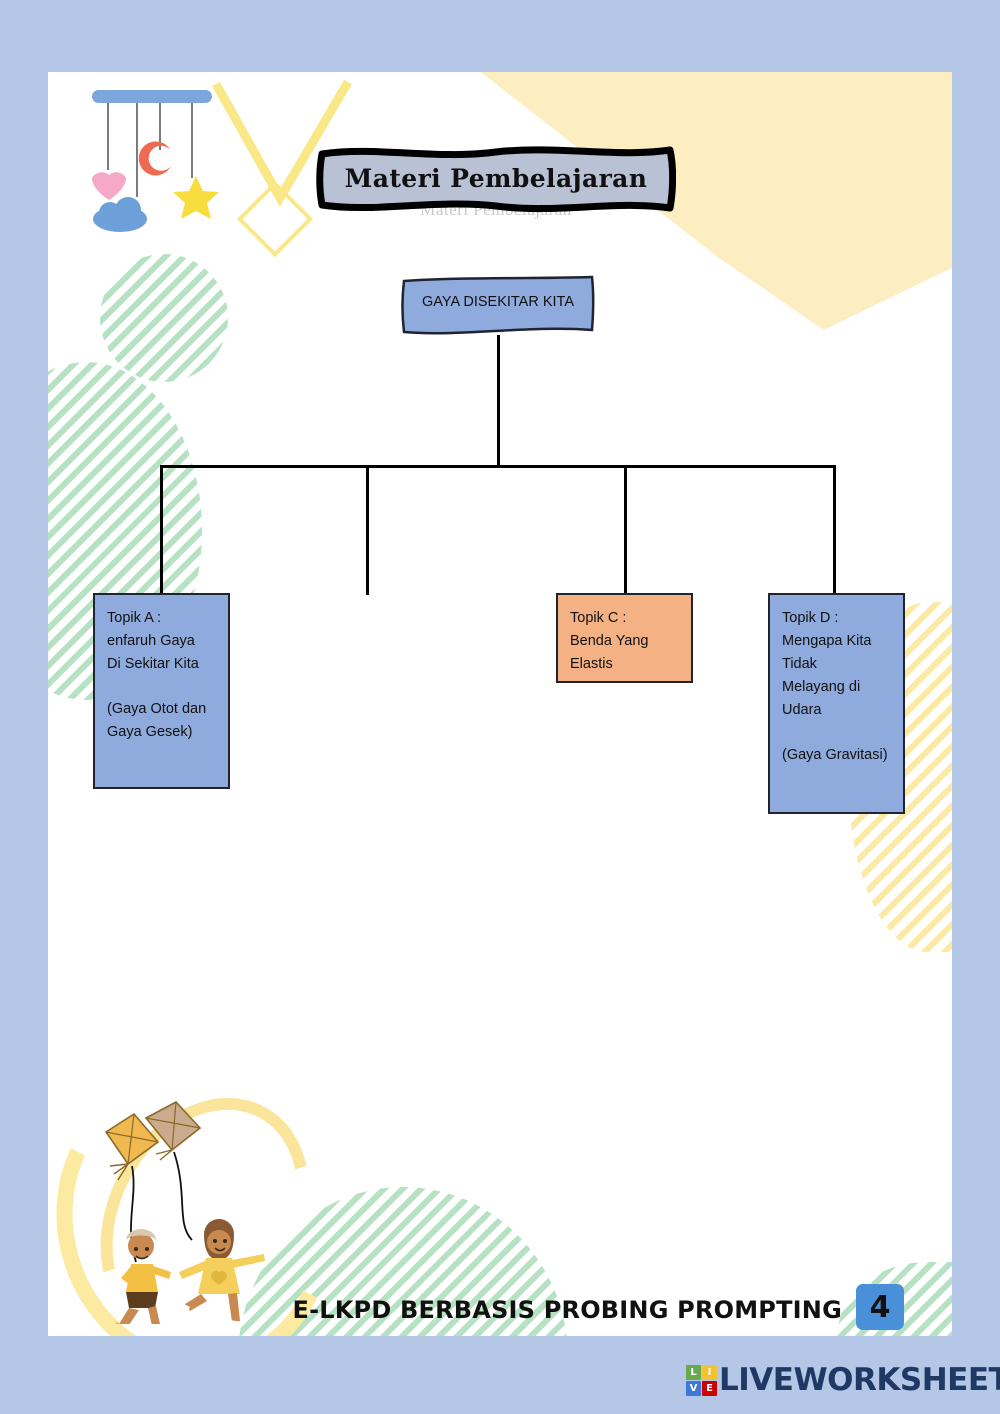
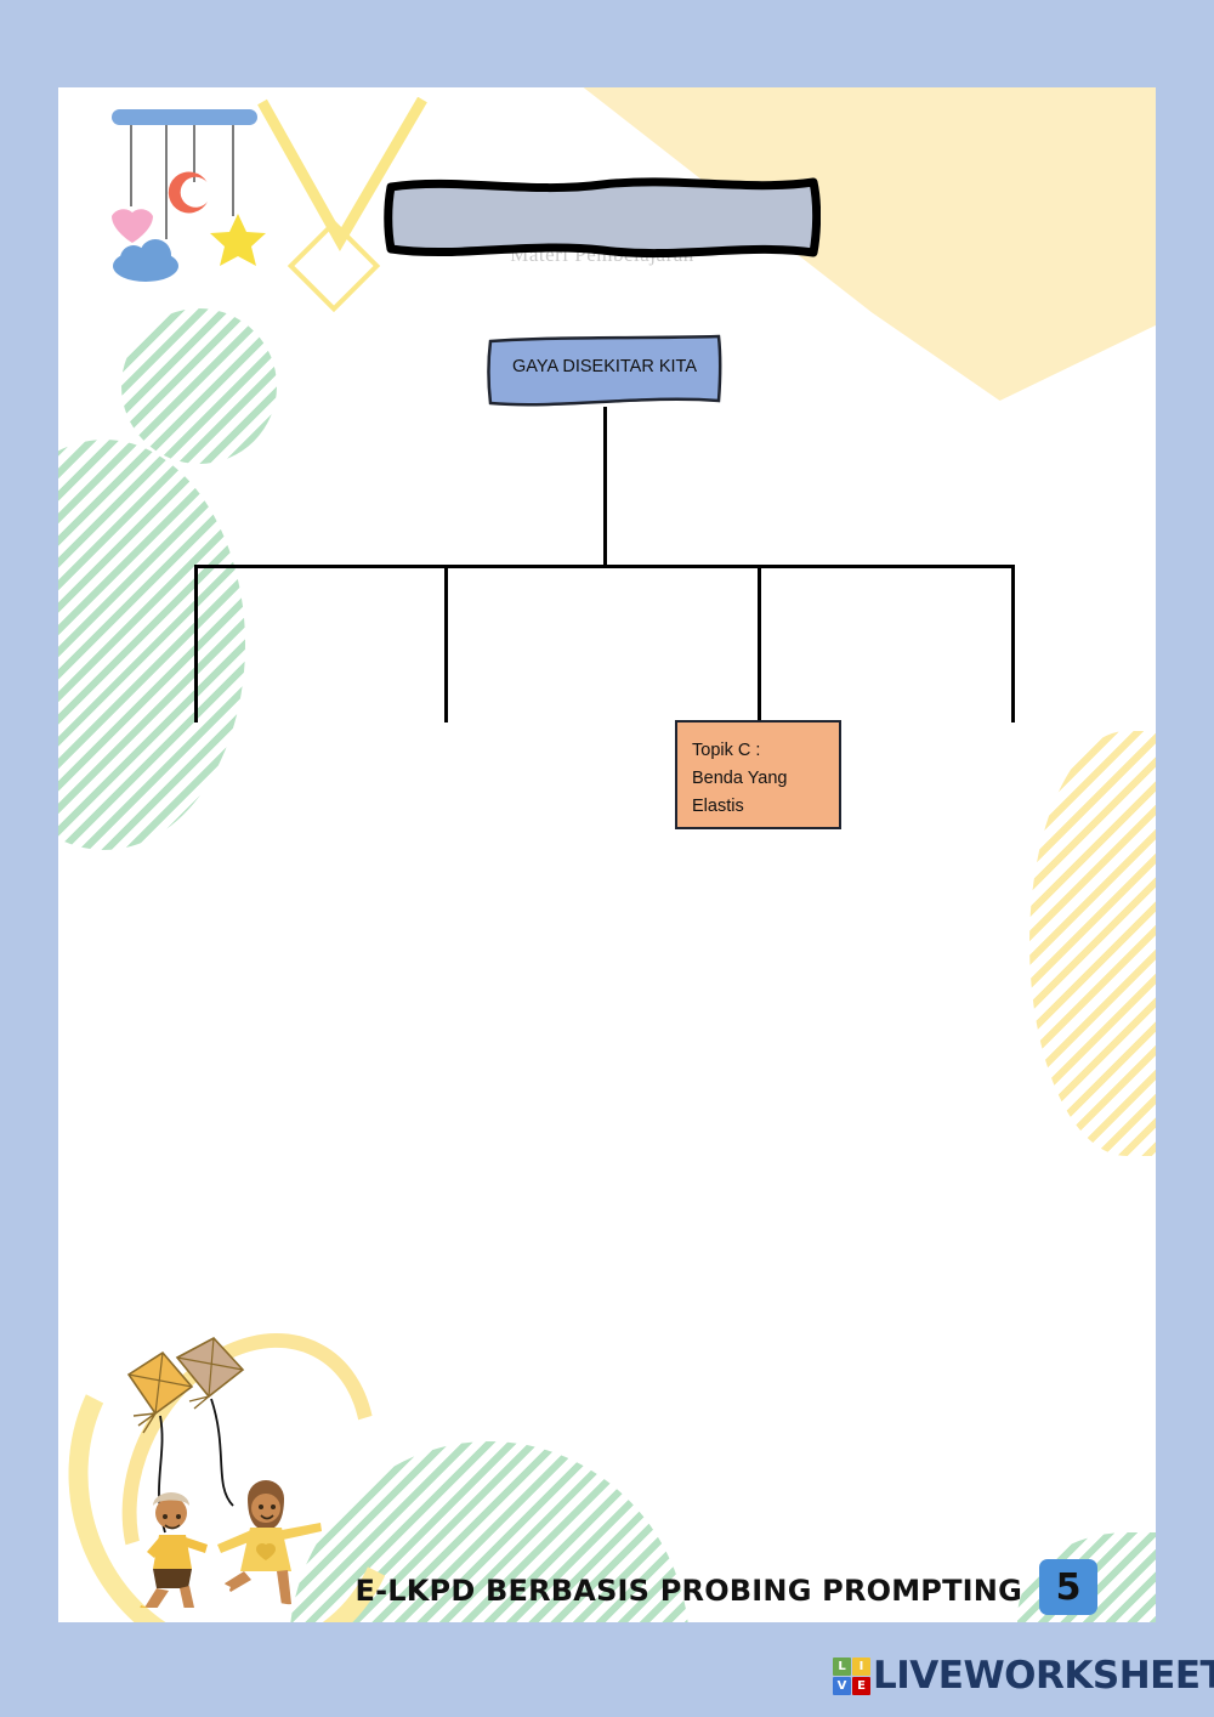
- Materi Pembelajaran
  GAYA DISEKITAR KITA
- Topik A :
- enfaruh Gaya
- Di Sekitar Kita
- (Gaya Otot dan Gaya Gesek)
  Topik C :
  Benda Yang
  Elastis
- Topik D :
- Mengapa Kita
- Tidak
- Melayang di
- Udara
- (Gaya Gravitasi)
  E-LKPD BERBASIS PROBING PROMPTING
- 4
+ 5
  L
  I
  V
  E
  LIVEWORKSHEET
